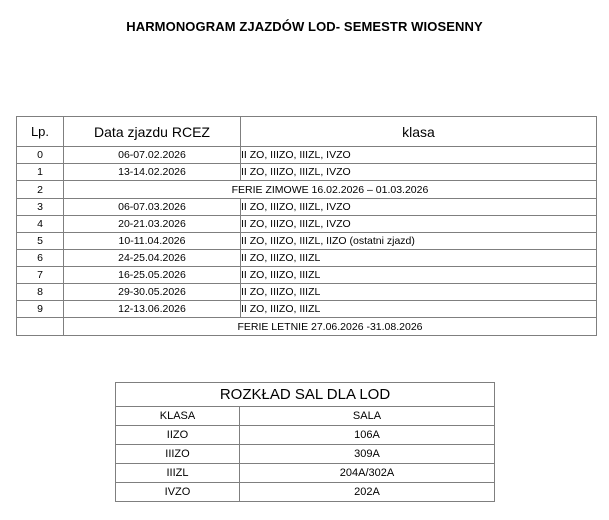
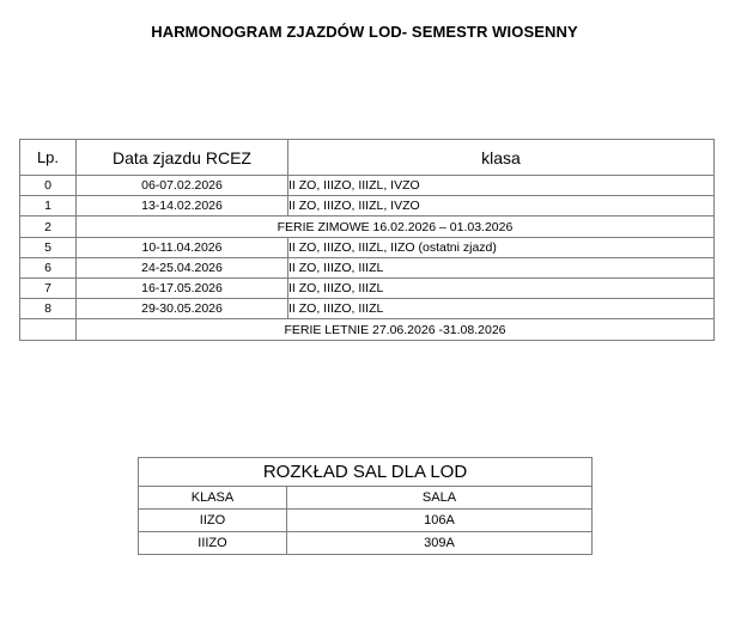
  HARMONOGRAM ZJAZDÓW LOD- SEMESTR WIOSENNY
  Lp.	Data zjazdu RCEZ	klasa
  0	06-07.02.2026	II ZO, IIIZO, IIIZL, IVZO
  1	13-14.02.2026	II ZO, IIIZO, IIIZL, IVZO
  2	FERIE ZIMOWE 16.02.2026 – 01.03.2026
- 3	06-07.03.2026	II ZO, IIIZO, IIIZL, IVZO
- 4	20-21.03.2026	II ZO, IIIZO, IIIZL, IVZO
  5	10-11.04.2026	II ZO, IIIZO, IIIZL, IIZO (ostatni zjazd)
  6	24-25.04.2026	II ZO, IIIZO, IIIZL
- 7	16-25.05.2026	II ZO, IIIZO, IIIZL
+ 7	16-17.05.2026	II ZO, IIIZO, IIIZL
  8	29-30.05.2026	II ZO, IIIZO, IIIZL
- 9	12-13.06.2026	II ZO, IIIZO, IIIZL
  	FERIE LETNIE 27.06.2026 -31.08.2026
  ROZKŁAD SAL DLA LOD
  KLASA	SALA
  IIZO	106A
  IIIZO	309A
- IIIZL	204A/302A
- IVZO	202A
